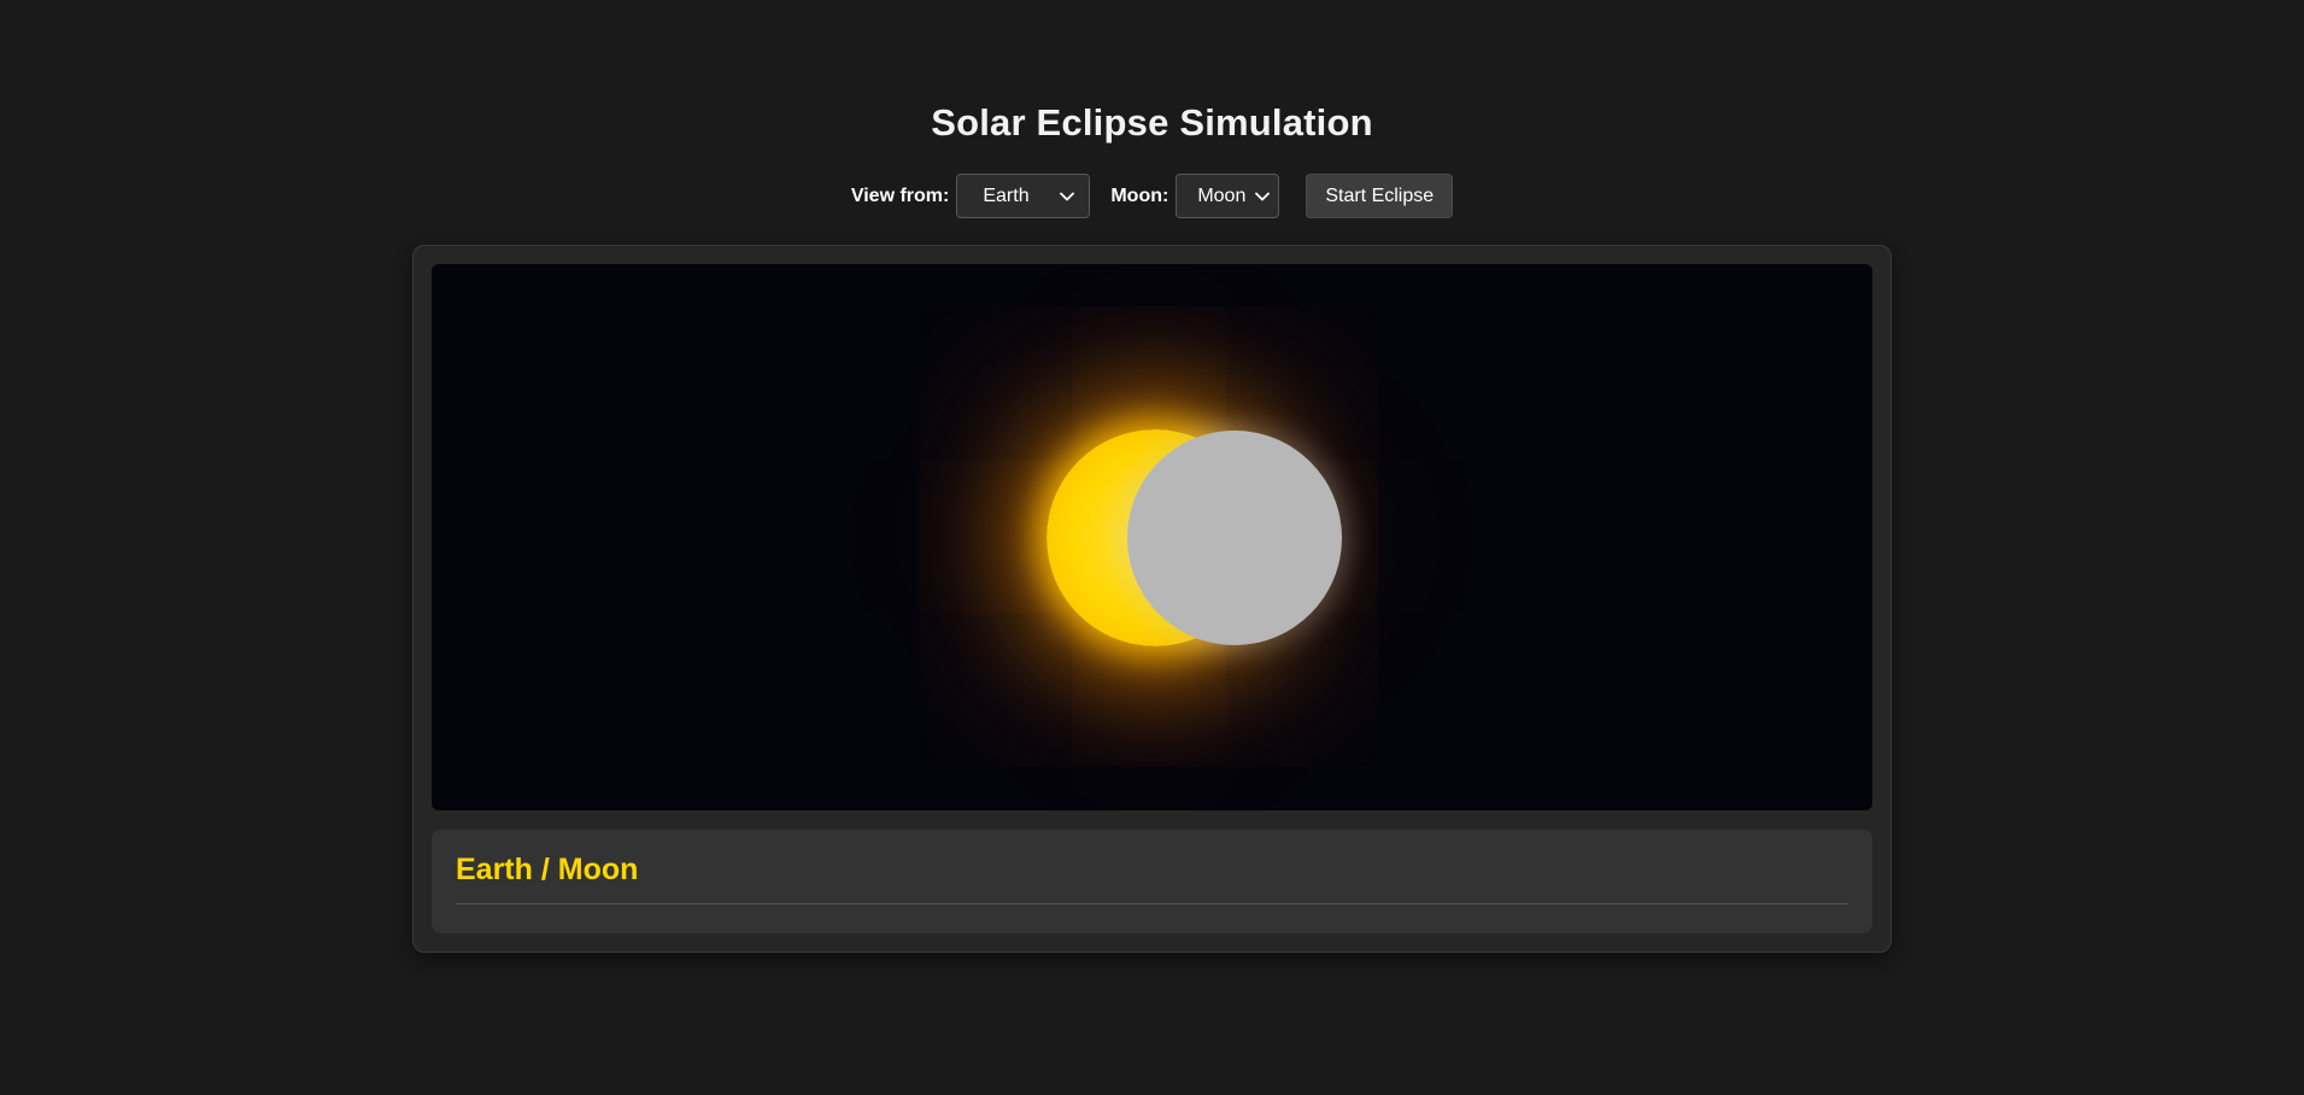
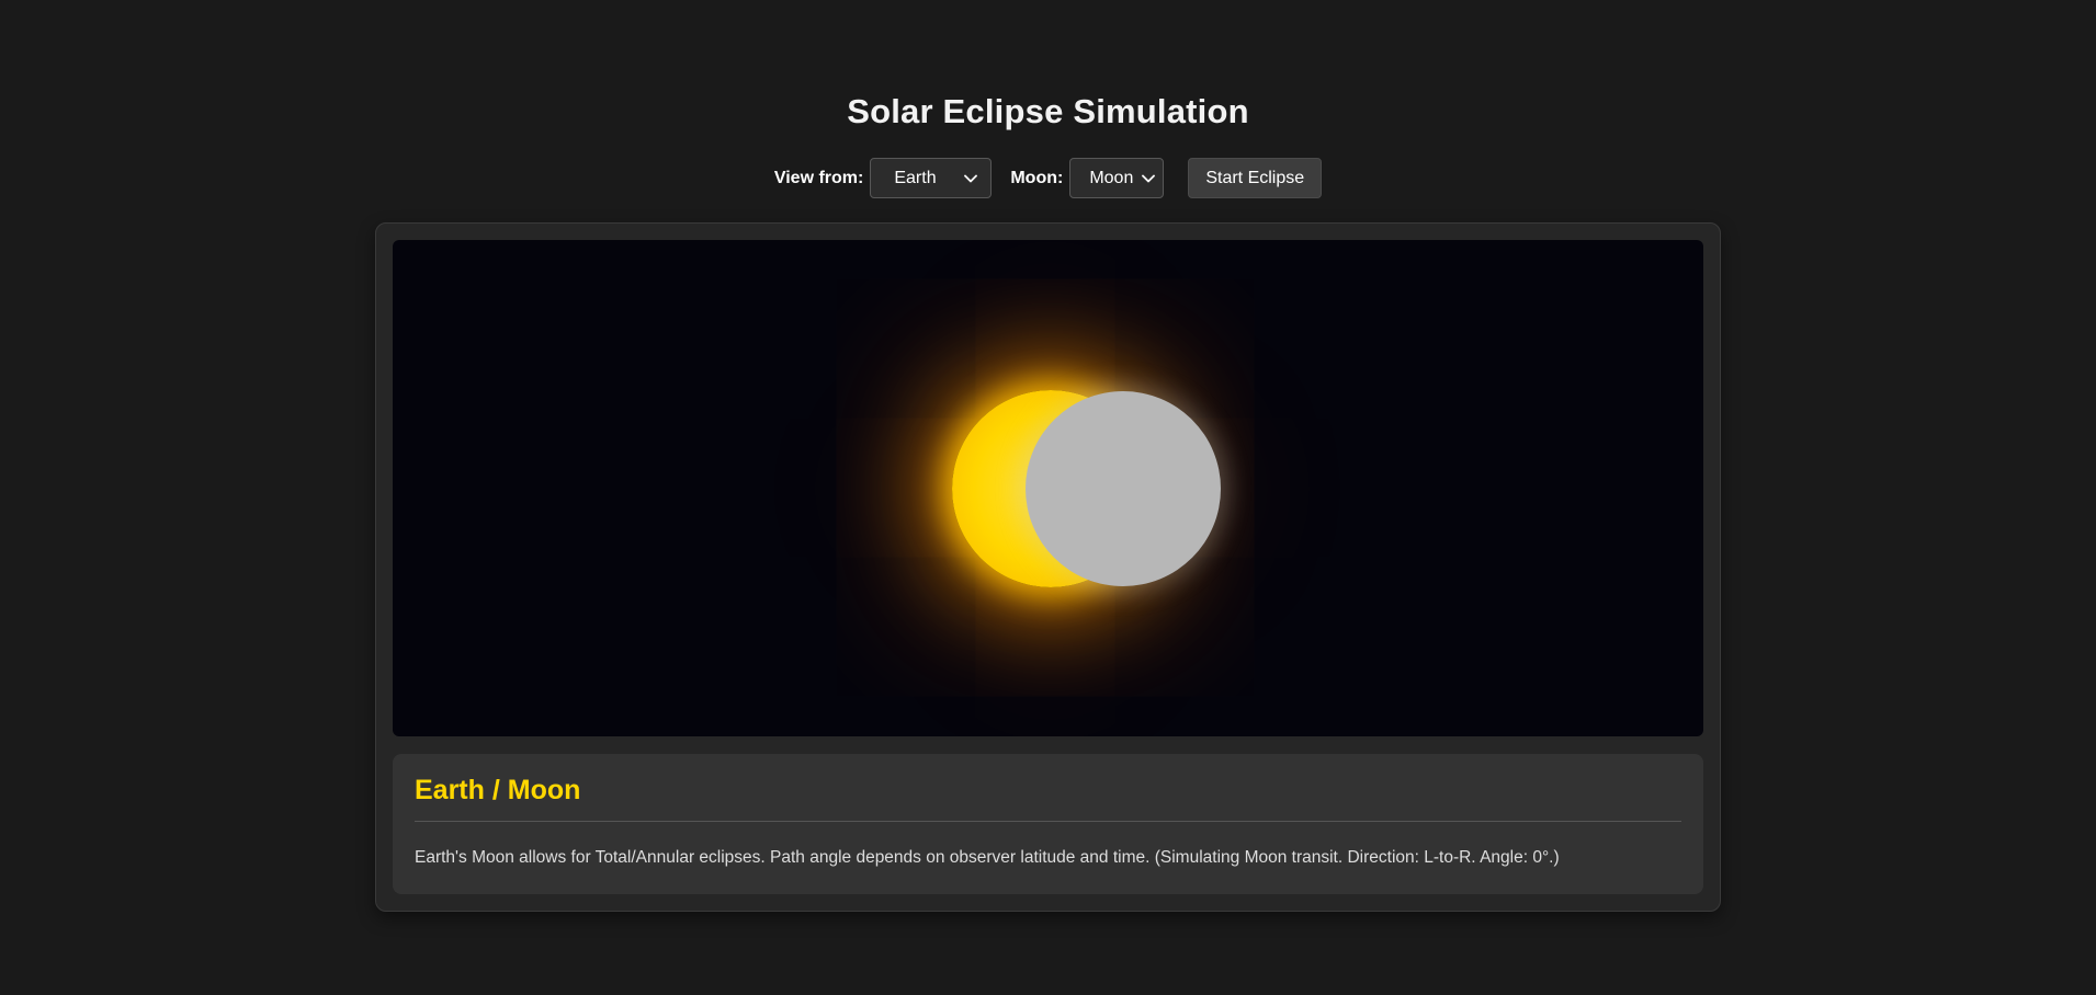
  Solar Eclipse Simulation
  View from:
  Earth
  Moon:
  Moon
  Start Eclipse
  Earth / Moon
+ Earth's Moon allows for Total/Annular eclipses. Path angle depends on observer latitude and time. (Simulating Moon transit. Direction: L-to-R. Angle: 0°.)
